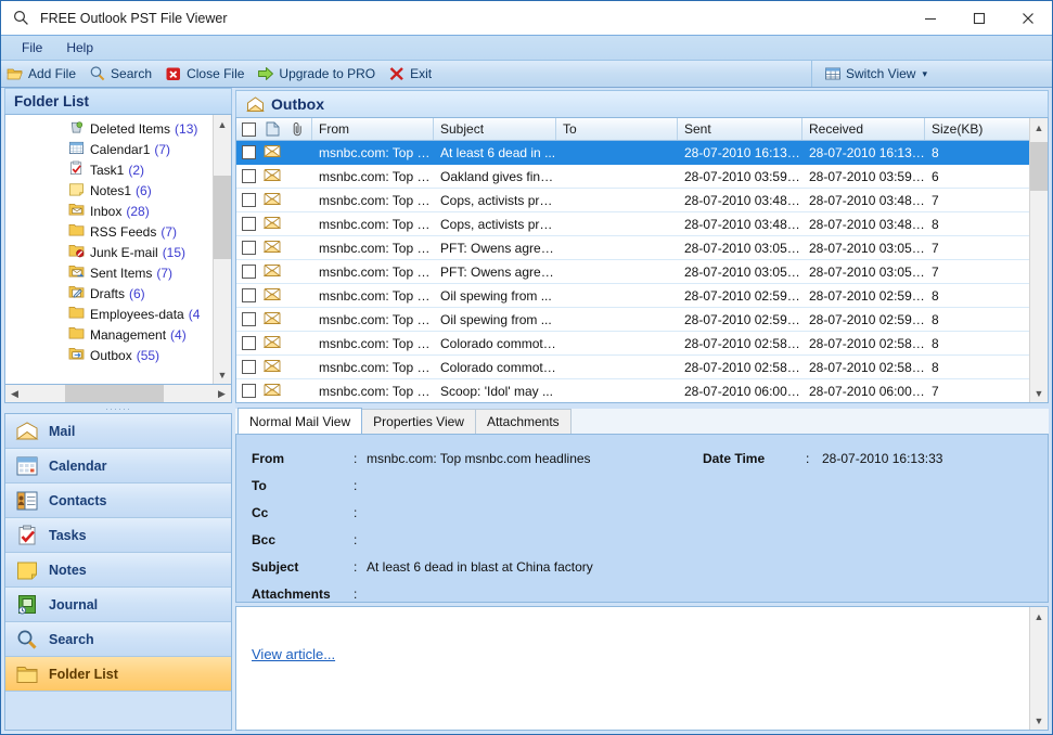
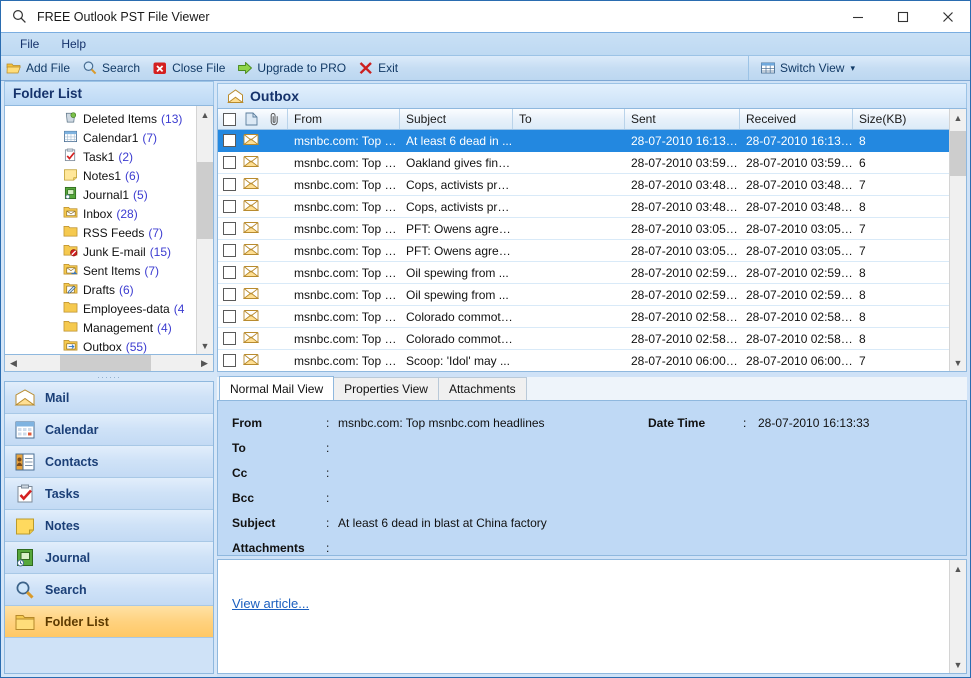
  FREE Outlook PST File Viewer
  File
  Help
  Add File
  Search
  Close File
  Upgrade to PRO
  Exit
  Switch View
  ▾
  Folder List
  Deleted Items
  (13)
  Calendar1
  (7)
  Task1
  (2)
  Notes1
  (6)
+ Journal1
+ (5)
  Inbox
  (28)
  RSS Feeds
  (7)
  Junk E-mail
  (15)
  Sent Items
  (7)
  Drafts
  (6)
  Employees-data
  (4
  Management
  (4)
  Outbox
  (55)
  ▲
  ▼
  ◀
  ▶
  ······
  Mail
  Calendar
  Contacts
  Tasks
  Notes
  Journal
  Search
  Folder List
  Outbox
  From
  Subject
  To
  Sent
  Received
  Size(KB)
  msnbc.com: Top m..
  At least 6 dead in ...
  28-07-2010 16:13:33
  28-07-2010 16:13:3
  8
  msnbc.com: Top m..
  Oakland gives fina..
  28-07-2010 03:59:06
  28-07-2010 03:59:0
  6
  msnbc.com: Top m..
  Cops, activists pre...
  28-07-2010 03:48:49
  28-07-2010 03:48:4
  7
  msnbc.com: Top m..
  Cops, activists pre...
  28-07-2010 03:48:49
  28-07-2010 03:48:4
  8
  msnbc.com: Top m..
  PFT: Owens agrees
  28-07-2010 03:05:11
  28-07-2010 03:05:1
  7
  msnbc.com: Top m..
  PFT: Owens agrees
  28-07-2010 03:05:11
  28-07-2010 03:05:1
  7
  msnbc.com: Top m..
  Oil spewing from ...
  28-07-2010 02:59:32
  28-07-2010 02:59:3
  8
  msnbc.com: Top m..
  Oil spewing from ...
  28-07-2010 02:59:32
  28-07-2010 02:59:3
  8
  msnbc.com: Top m..
  Colorado commoti...
  28-07-2010 02:58:28
  28-07-2010 02:58:2
  8
  msnbc.com: Top m..
  Colorado commoti...
  28-07-2010 02:58:28
  28-07-2010 02:58:2
  8
  msnbc.com: Top m..
  Scoop: 'Idol' may ...
  28-07-2010 06:00:16
  28-07-2010 06:00:1
  7
  ▲
  ▼
  Normal Mail View
  Properties View
  Attachments
  Date Time
  :
  28-07-2010 16:13:33
  From
  :
  msnbc.com: Top msnbc.com headlines
  To
  :
  Cc
  :
  Bcc
  :
  Subject
  :
  At least 6 dead in blast at China factory
  Attachments
  :
  View article...
  ▲
  ▼
